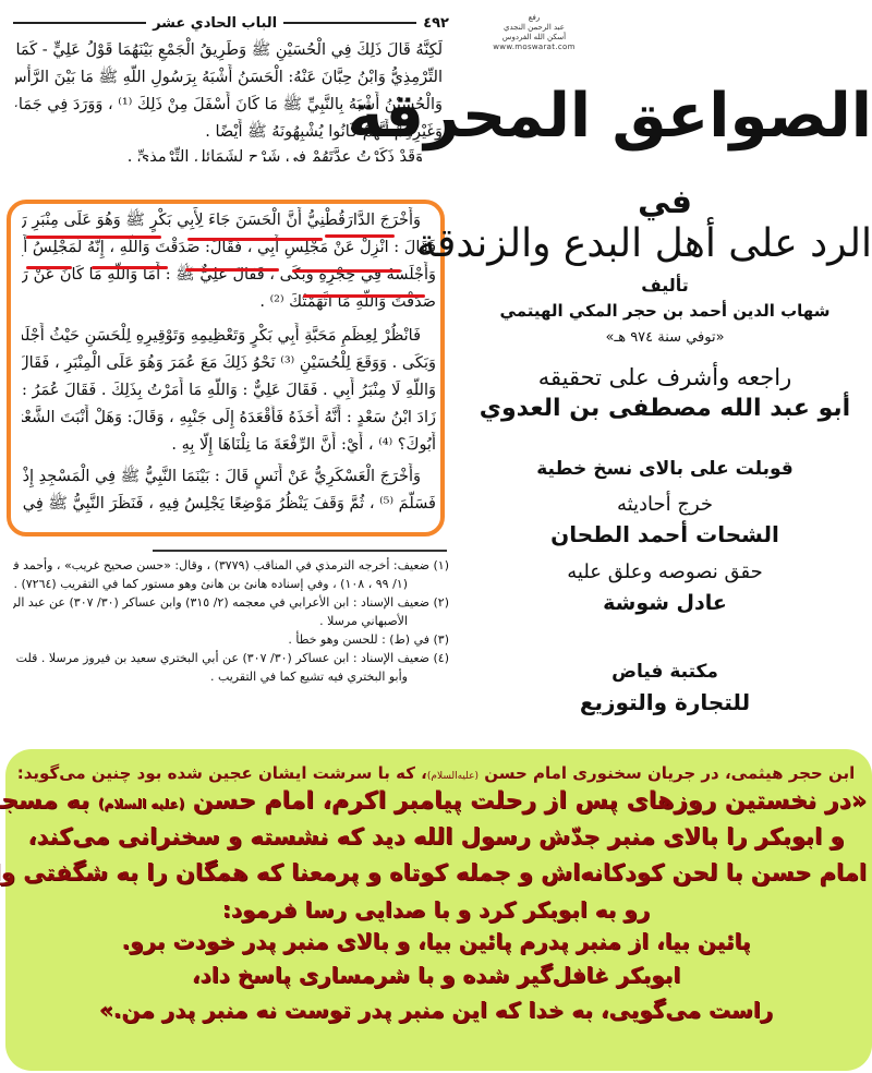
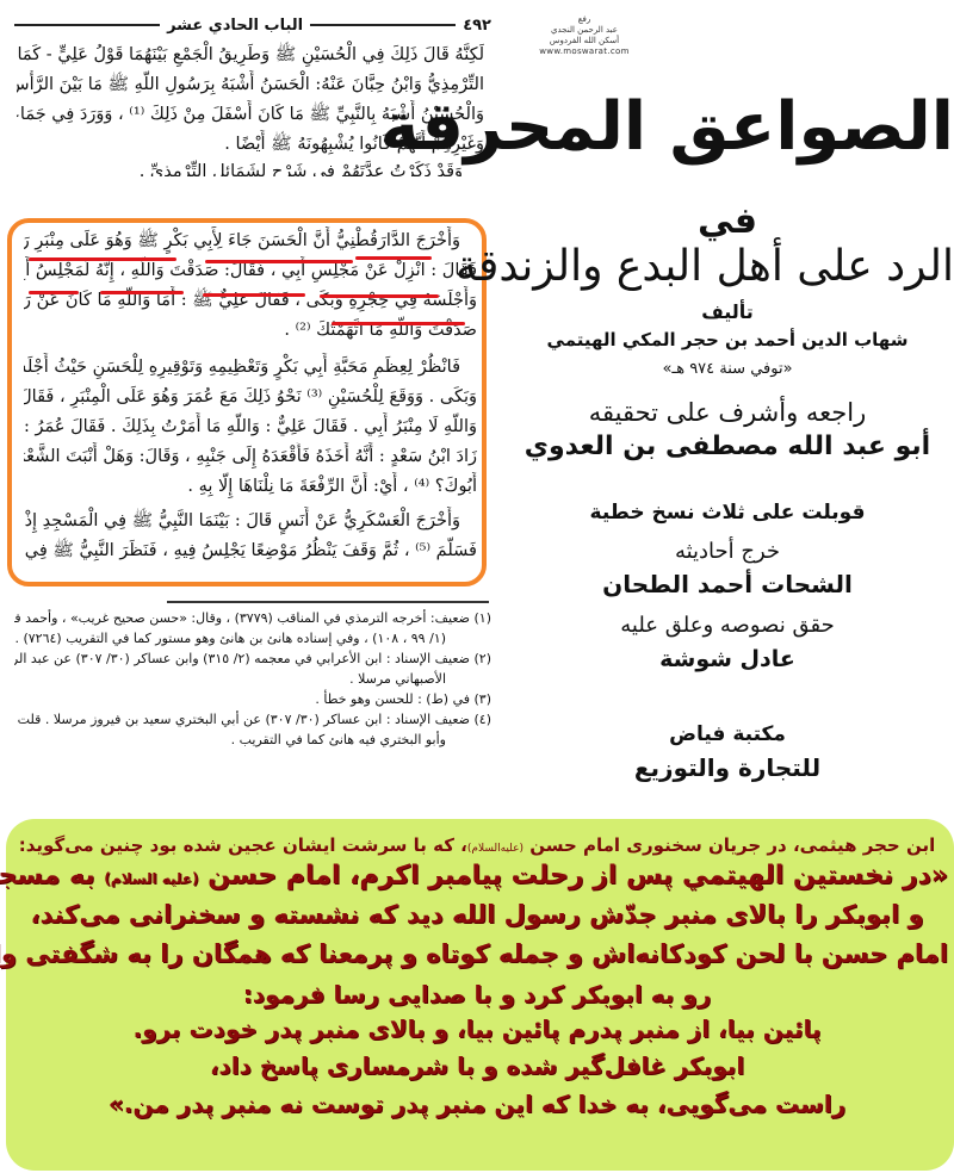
  ٤٩٢
  الباب الحادي عشر
  لَكِنَّهُ قَالَ ذَلِكَ فِي الْحُسَيْنِ ﷺ وَطَرِيقُ الْجَمْعِ بَيْنَهُمَا قَوْلُ عَلِيٍّ - كَمَا
  التِّرْمِذِيُّ وَابْنُ حِبَّانَ عَنْهُ: الْحَسَنُ أَشْبَهُ بِرَسُولِ اللَّهِ ﷺ مَا بَيْنَ الرَّأْسِ
  وَالْحُسَيْنُ أَشْبَهُ بِالنَّبِيِّ ﷺ مَا كَانَ أَسْفَلَ مِنْ ذَلِكَ ⁽¹⁾ ، وَوَرَدَ فِي جَمَا
  وَغَيْرِهِمْ أَنَّهُمْ كَانُوا يُشْبِهُونَهُ ﷺ أَيْضًا .
  وَقَدْ ذَكَرْتُ عِدَّتَهُمْ فِي شَرْحِ لِشَمَائِلِ التِّرْمِذِيِّ .
  وَأَخْرَجَ الدَّارَقُطْنِيُّ أَنَّ الْحَسَنَ جَاءَ لِأَبِي بَكْرٍ ﷺ وَهُوَ عَلَى مِنْبَرِ رَ
  فَقَالَ : انْزِلْ عَنْ مَجْلِسِ أَبِي ، فَقَالَ: صَدَقْتَ وَاللَّهِ ، إِنَّهُ لَمَجْلِسُ أَبِ
  وَأَجْلَسَهُ فِي حِجْرِهِ وَبَكَى ، فَقَالَ عَلِيٌّ ﷺ : أَمَا وَاللَّهِ مَا كَانَ عَنْ رَ
  صَدَقْتَ وَاللَّهِ مَا اتَّهَمْتُكَ ⁽²⁾ .
  فَانْظُرْ لِعِظَمِ مَحَبَّةِ أَبِي بَكْرٍ وَتَعْظِيمِهِ وَتَوْقِيرِهِ لِلْحَسَنِ حَيْثُ أَجْلَ
  وَبَكَى . وَوَقَعَ لِلْحُسَيْنِ ⁽³⁾ نَحْوُ ذَلِكَ مَعَ عُمَرَ وَهُوَ عَلَى الْمِنْبَرِ ، فَقَالَ
  وَاللَّهِ لَا مِنْبَرُ أَبِي . فَقَالَ عَلِيٌّ : وَاللَّهِ مَا أَمَرْتُ بِذَلِكَ . فَقَالَ عُمَرُ :
  زَادَ ابْنُ سَعْدٍ : أَنَّهُ أَخَذَهُ فَأَقْعَدَهُ إِلَى جَنْبِهِ ، وَقَالَ: وَهَلْ أَنْبَتَ الشَّعْ
  أَبُوكَ؟ ⁽⁴⁾ ، أَيْ: أَنَّ الرِّفْعَةَ مَا نِلْنَاهَا إِلَّا بِهِ .
  وَأَخْرَجَ الْعَسْكَرِيُّ عَنْ أَنَسٍ قَالَ : بَيْنَمَا النَّبِيُّ ﷺ فِي الْمَسْجِدِ إِذْ
  فَسَلَّمَ ⁽⁵⁾ ، ثُمَّ وَقَفَ يَنْظُرُ مَوْضِعًا يَجْلِسُ فِيهِ ، فَنَظَرَ النَّبِيُّ ﷺ فِي
  (١) ضعيف: أخرجه الترمذي في المناقب (٣٧٧٩) ، وقال: «حسن صحيح غريب» ، وأحمد ف
  (١/ ٩٩ ، ١٠٨) ، وفي إسناده هانئ بن هانئ وهو مستور كما في التقريب (٧٢٦٤) .
  (٢) ضعيف الإسناد : ابن الأعرابي في معجمه (٢/ ٣١٥) وابن عساكر (٣٠/ ٣٠٧) عن عبد الر
  الأصبهاني مرسلا .
  (٣) في (ط) : للحسن وهو خطأ .
  (٤) ضعيف الإسناد : ابن عساكر (٣٠/ ٣٠٧) عن أبي البختري سعيد بن فيروز مرسلا . قلت
- وأبو البختري فيه تشيع كما في التقريب .
+ وأبو البختري فيه هانئ كما في التقريب .
  رفع
  عبد الرحمن النجدي
  أسكن الله الفردوس
  www.moswarat.com
  الصواعق المحرقة
  في
  الرد على أهل البدع والزندقة
  تأليف
  شهاب الدين أحمد بن حجر المكي الهيتمي
  «توفي سنة ٩٧٤ هـ»
  راجعه وأشرف على تحقيقه
  أبو عبد الله مصطفى بن العدوي
- قوبلت على بالای نسخ خطية
+ قوبلت على ثلاث نسخ خطية
  خرج أحاديثه
  الشحات أحمد الطحان
  حقق نصوصه وعلق عليه
  عادل شوشة
  مكتبة فياض
  للتجارة والتوزيع
  ابن حجر هیثمی، در جریان سخنوری امام حسن (علیه‌السلام)، که با سرشت ایشان عجین شده بود چنین می‌گوید:
- «در نخستین روزهای پس از رحلت پیامبر اکرم، امام حسن (علیه السلام) به مسج
+ «در نخستین الهيتمي پس از رحلت پیامبر اکرم، امام حسن (علیه السلام) به مسج
  و ابوبکر را بالای منبر جدّش رسول الله دید که نشسته و سخنرانی می‌کند،
  امام حسن با لحن کودکانه‌اش و جمله کوتاه و پرمعنا که همگان را به شگفتی و
  رو به ابوبکر کرد و با صدایی رسا فرمود:
  پائین بیا، از منبر پدرم پائین بیا، و بالای منبر پدر خودت برو.
  ابوبکر غافل‌گیر شده و با شرمساری پاسخ داد،
  راست می‌گویی، به خدا که این منبر پدر توست نه منبر پدر من.»
